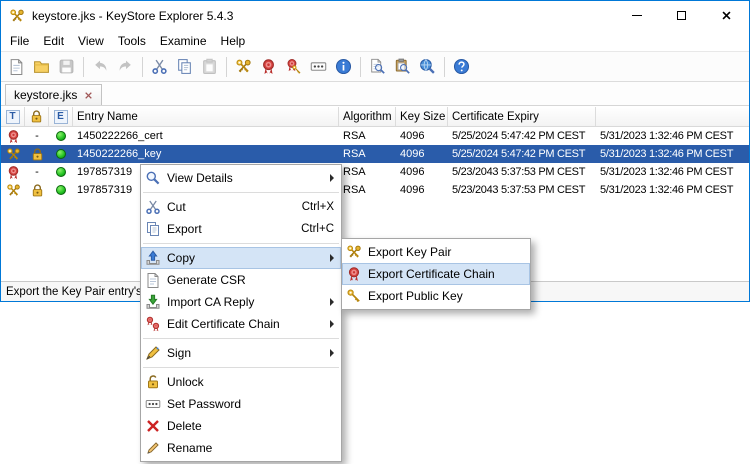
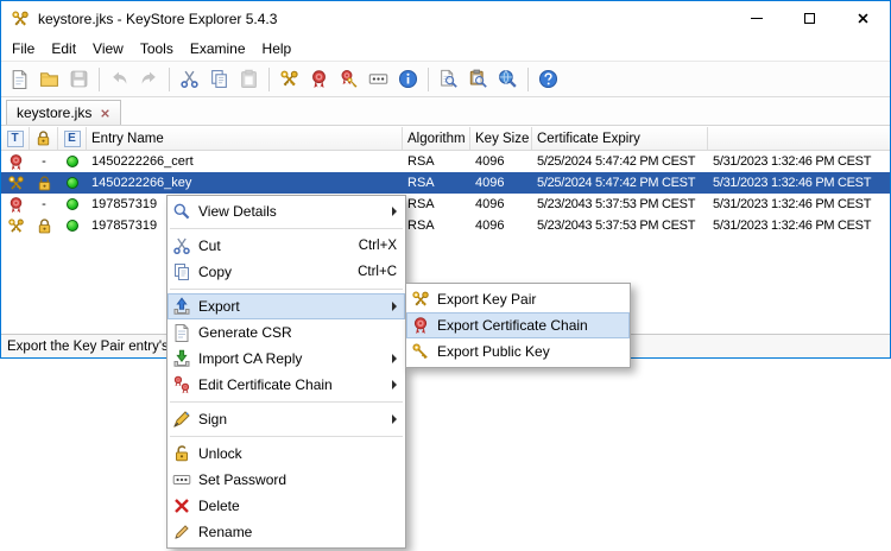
  keystore.jks - KeyStore Explorer 5.4.3
  File
  Edit
  View
  Tools
  Examine
  Help
  keystore.jks
  T
  E
  Entry Name
  Algorithm
  Key Size
  Certificate Expiry
  -
  1450222266_cert
  RSA
  4096
  5/25/2024 5:47:42 PM CEST
  5/31/2023 1:32:46 PM CEST
  1450222266_key
  RSA
  4096
  5/25/2024 5:47:42 PM CEST
  5/31/2023 1:32:46 PM CEST
  -
  197857319
  RSA
  4096
  5/23/2043 5:37:53 PM CEST
  5/31/2023 1:32:46 PM CEST
  197857319
  RSA
  4096
  5/23/2043 5:37:53 PM CEST
  5/31/2023 1:32:46 PM CEST
  Export the Key Pair entry's
  View Details
  Cut
  Ctrl+X
- Export
+ Copy
  Ctrl+C
- Copy
+ Export
  Generate CSR
  Import CA Reply
  Edit Certificate Chain
  Sign
  Unlock
  Set Password
  Delete
  Rename
  Export Key Pair
  Export Certificate Chain
  Export Public Key
